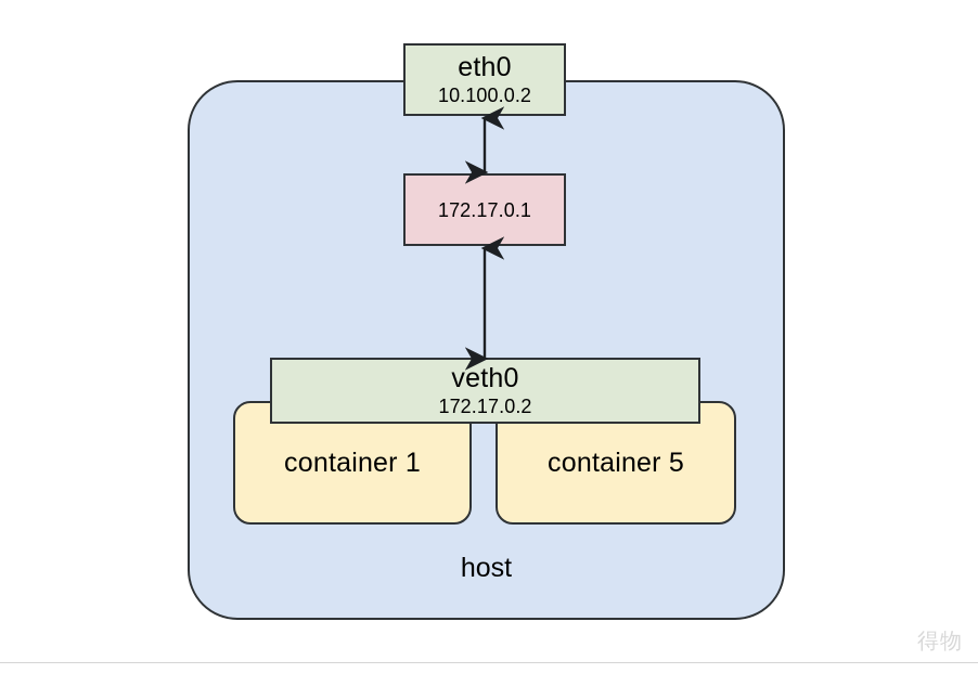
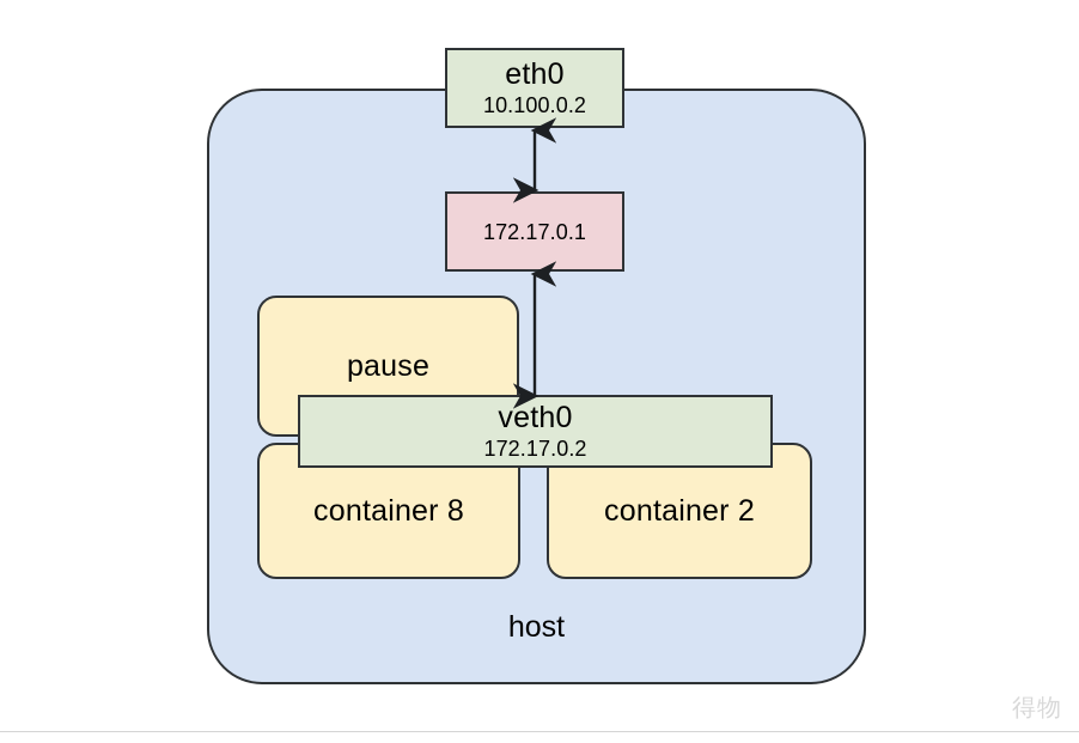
  host
+ pause
- container 1
+ container 8
- container 5
+ container 2
  eth0
  10.100.0.2
  172.17.0.1
  veth0
  172.17.0.2
  得物
